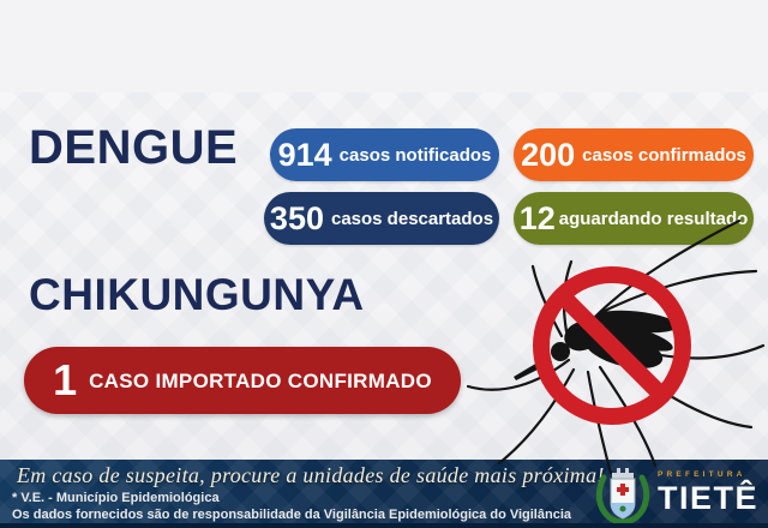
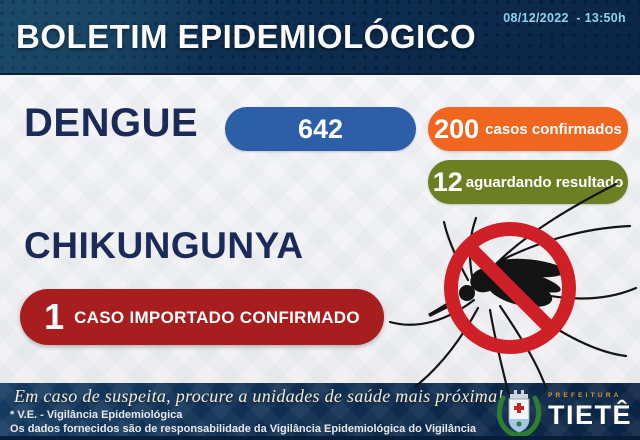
+ BOLETIM EPIDEMIOLÓGICO
+ 08/12/2022 - 13:50h
  DENGUE
- 914
+ 642
- casos notificados
  200
  casos confirmados
- 350
- casos descartados
  12
  aguardando resultado
  CHIKUNGUNYA
  1
  CASO IMPORTADO CONFIRMADO
  Em caso de suspeita, procure a unidades de saúde mais próxima!
- * V.E. - Município Epidemiológica
+ * V.E. - Vigilância Epidemiológica
  Os dados fornecidos são de responsabilidade da Vigilância Epidemiológica do Vigilância
  TIETÊ
